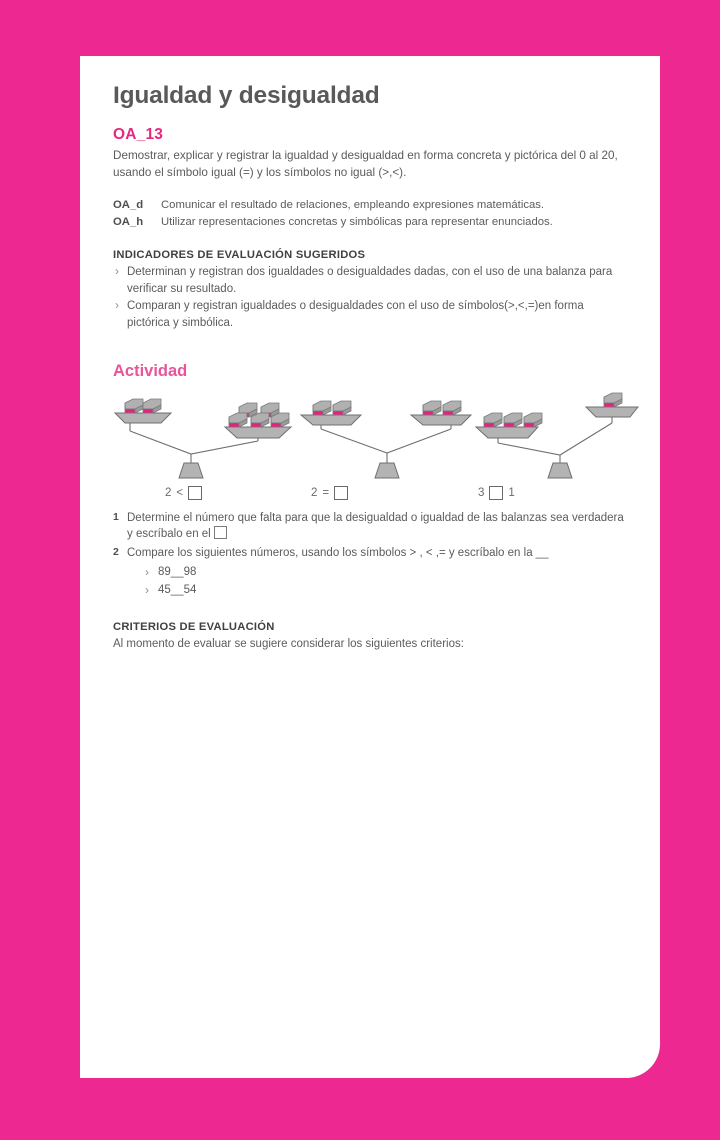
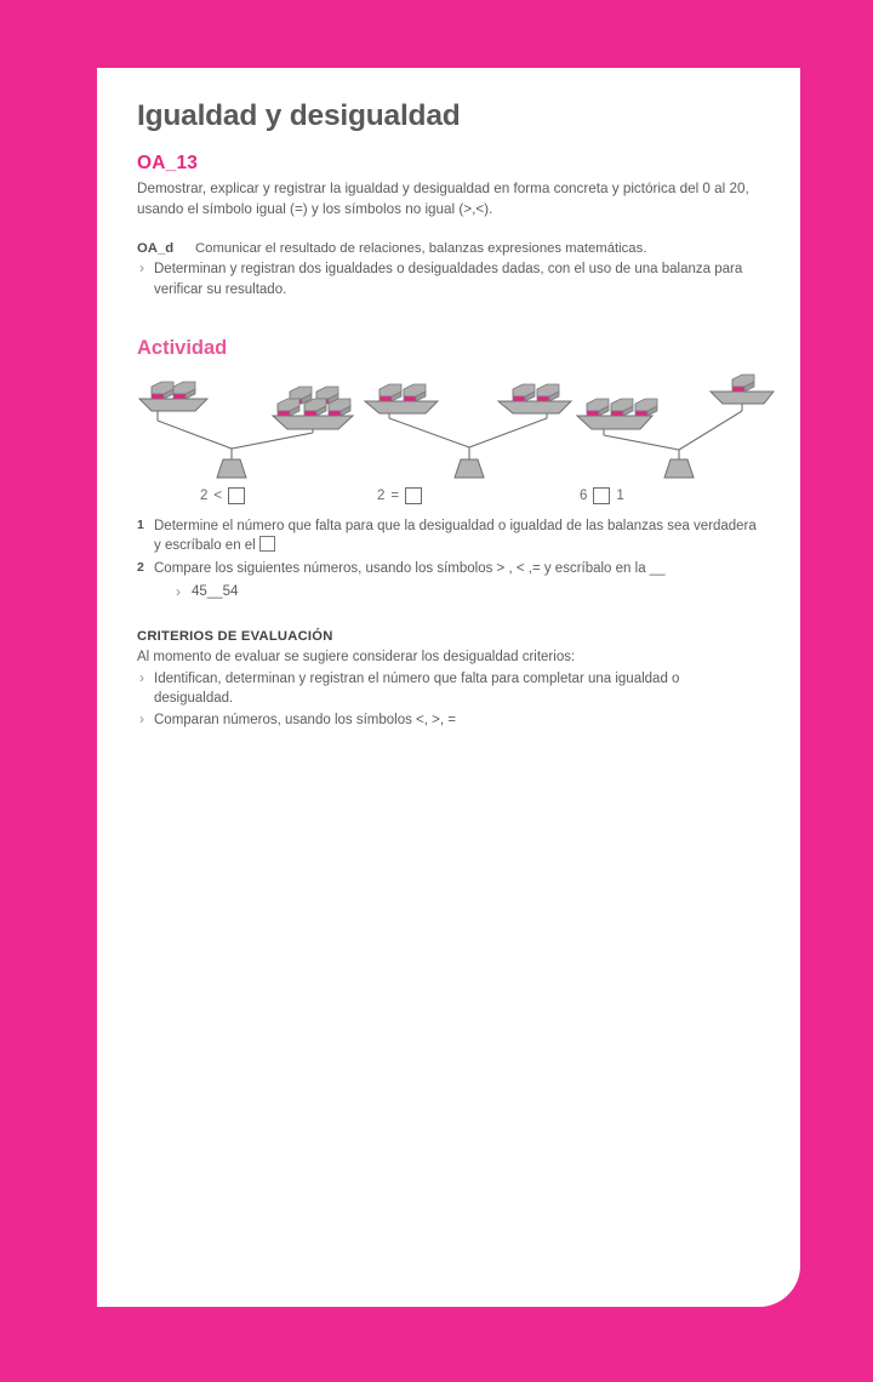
  Igualdad y desigualdad
  OA_13
  Demostrar, explicar y registrar la igualdad y desigualdad en forma concreta y pictórica del 0 al 20, usando el símbolo igual (=) y los símbolos no igual (>,<).
  OA_d
- Comunicar el resultado de relaciones, empleando expresiones matemáticas.
+ Comunicar el resultado de relaciones, balanzas expresiones matemáticas.
- OA_h
- Utilizar representaciones concretas y simbólicas para representar enunciados.
- INDICADORES DE EVALUACIÓN SUGERIDOS
  Determinan y registran dos igualdades o desigualdades dadas, con el uso de una balanza para verificar su resultado.
- Comparan y registran igualdades o desigualdades con el uso de símbolos(>,<,=)en forma pictórica y simbólica.
  Actividad
  2
  <
  2
  =
- 3
+ 6
  1
  1
  Determine el número que falta para que la desigualdad o igualdad de las balanzas sea verdadera y escríbalo en el
  2
  Compare los siguientes números, usando los símbolos > , < ,= y escríbalo en la __
- 89__98
  45__54
  CRITERIOS DE EVALUACIÓN
- Al momento de evaluar se sugiere considerar los siguientes criterios:
+ Al momento de evaluar se sugiere considerar los desigualdad criterios:
+ Identifican, determinan y registran el número que falta para completar una igualdad o desigualdad.
+ Comparan números, usando los símbolos <, >, =
